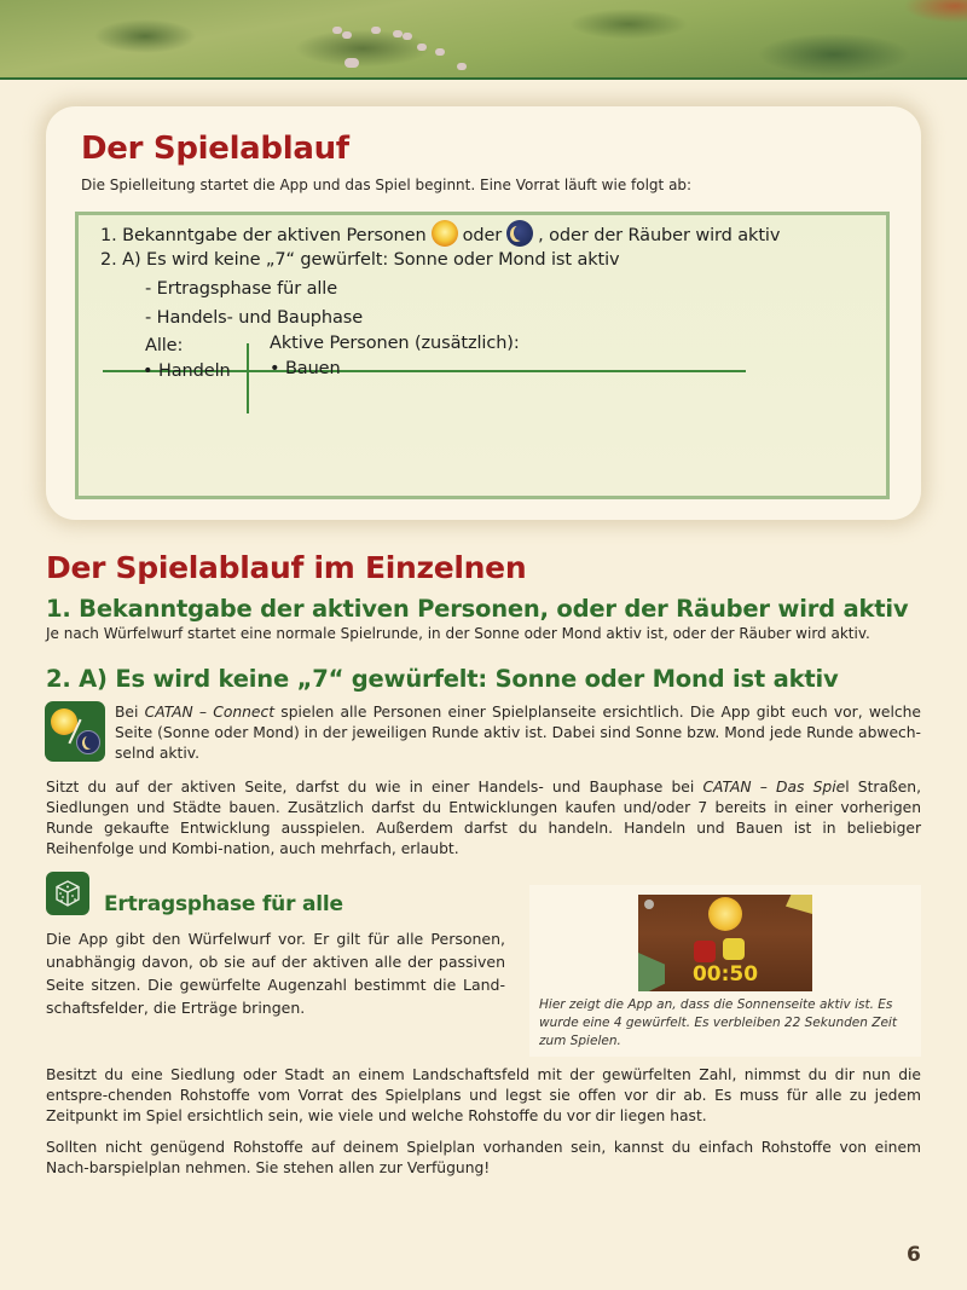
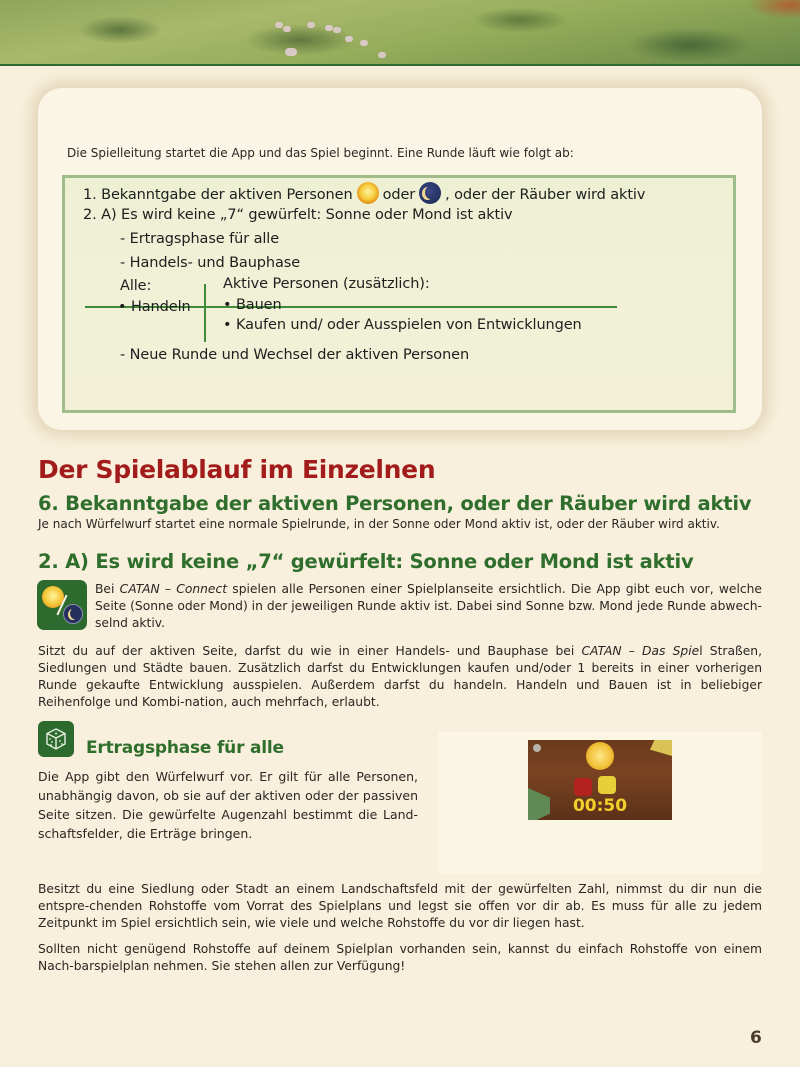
- Der Spielablauf
- Die Spielleitung startet die App und das Spiel beginnt. Eine Vorrat läuft wie folgt ab:
+ Die Spielleitung startet die App und das Spiel beginnt. Eine Runde läuft wie folgt ab:
  1. Bekanntgabe der aktiven Personen oder , oder der Räuber wird aktiv
  2. A) Es wird keine „7“ gewürfelt: Sonne oder Mond ist aktiv
  - Ertragsphase für alle
  - Handels- und Bauphase
  Alle:
  Aktive Personen (zusätzlich):
  • Handeln
  • Bauen
+ • Kaufen und/ oder Ausspielen von Entwicklungen
+ - Neue Runde und Wechsel der aktiven Personen
  Der Spielablauf im Einzelnen
- 1. Bekanntgabe der aktiven Personen, oder der Räuber wird aktiv
+ 6. Bekanntgabe der aktiven Personen, oder der Räuber wird aktiv
  Je nach Würfelwurf startet eine normale Spielrunde, in der Sonne oder Mond aktiv ist, oder der Räuber wird aktiv.
  2. A) Es wird keine „7“ gewürfelt: Sonne oder Mond ist aktiv
  Bei CATAN – Connect spielen alle Personen einer Spielplanseite ersichtlich. Die App gibt euch vor, welche Seite (Sonne oder Mond) in der jeweiligen Runde aktiv ist. Dabei sind Sonne bzw. Mond jede Runde abwech-selnd aktiv.
- Sitzt du auf der aktiven Seite, darfst du wie in einer Handels- und Bauphase bei CATAN – Das Spiel Straßen, Siedlungen und Städte bauen. Zusätzlich darfst du Entwicklungen kaufen und/oder 7 bereits in einer vorherigen Runde gekaufte Entwicklung ausspielen. Außerdem darfst du handeln. Handeln und Bauen ist in beliebiger Reihenfolge und Kombi-nation, auch mehrfach, erlaubt.
+ Sitzt du auf der aktiven Seite, darfst du wie in einer Handels- und Bauphase bei CATAN – Das Spiel Straßen, Siedlungen und Städte bauen. Zusätzlich darfst du Entwicklungen kaufen und/oder 1 bereits in einer vorherigen Runde gekaufte Entwicklung ausspielen. Außerdem darfst du handeln. Handeln und Bauen ist in beliebiger Reihenfolge und Kombi-nation, auch mehrfach, erlaubt.
  Ertragsphase für alle
- Die App gibt den Würfelwurf vor. Er gilt für alle Personen, unabhängig davon, ob sie auf der aktiven alle der passiven Seite sitzen. Die gewürfelte Augenzahl bestimmt die Land-schaftsfelder, die Erträge bringen.
+ Die App gibt den Würfelwurf vor. Er gilt für alle Personen, unabhängig davon, ob sie auf der aktiven oder der passiven Seite sitzen. Die gewürfelte Augenzahl bestimmt die Land-schaftsfelder, die Erträge bringen.
  00:50
- Hier zeigt die App an, dass die Sonnenseite aktiv ist. Es wurde eine 4 gewürfelt. Es verbleiben 22 Sekunden Zeit zum Spielen.
  Besitzt du eine Siedlung oder Stadt an einem Landschaftsfeld mit der gewürfelten Zahl, nimmst du dir nun die entspre-chenden Rohstoffe vom Vorrat des Spielplans und legst sie offen vor dir ab. Es muss für alle zu jedem Zeitpunkt im Spiel ersichtlich sein, wie viele und welche Rohstoffe du vor dir liegen hast.
  Sollten nicht genügend Rohstoffe auf deinem Spielplan vorhanden sein, kannst du einfach Rohstoffe von einem Nach-barspielplan nehmen. Sie stehen allen zur Verfügung!
  6
